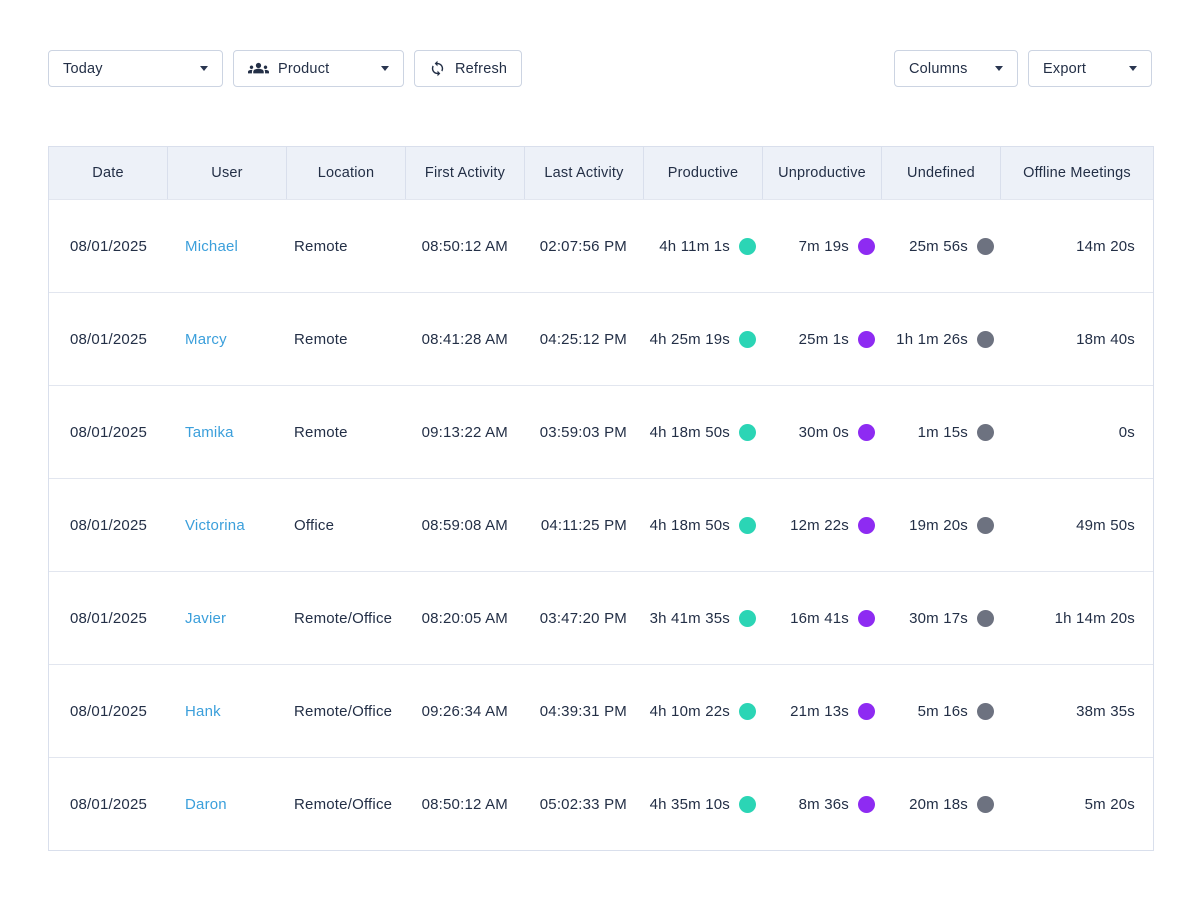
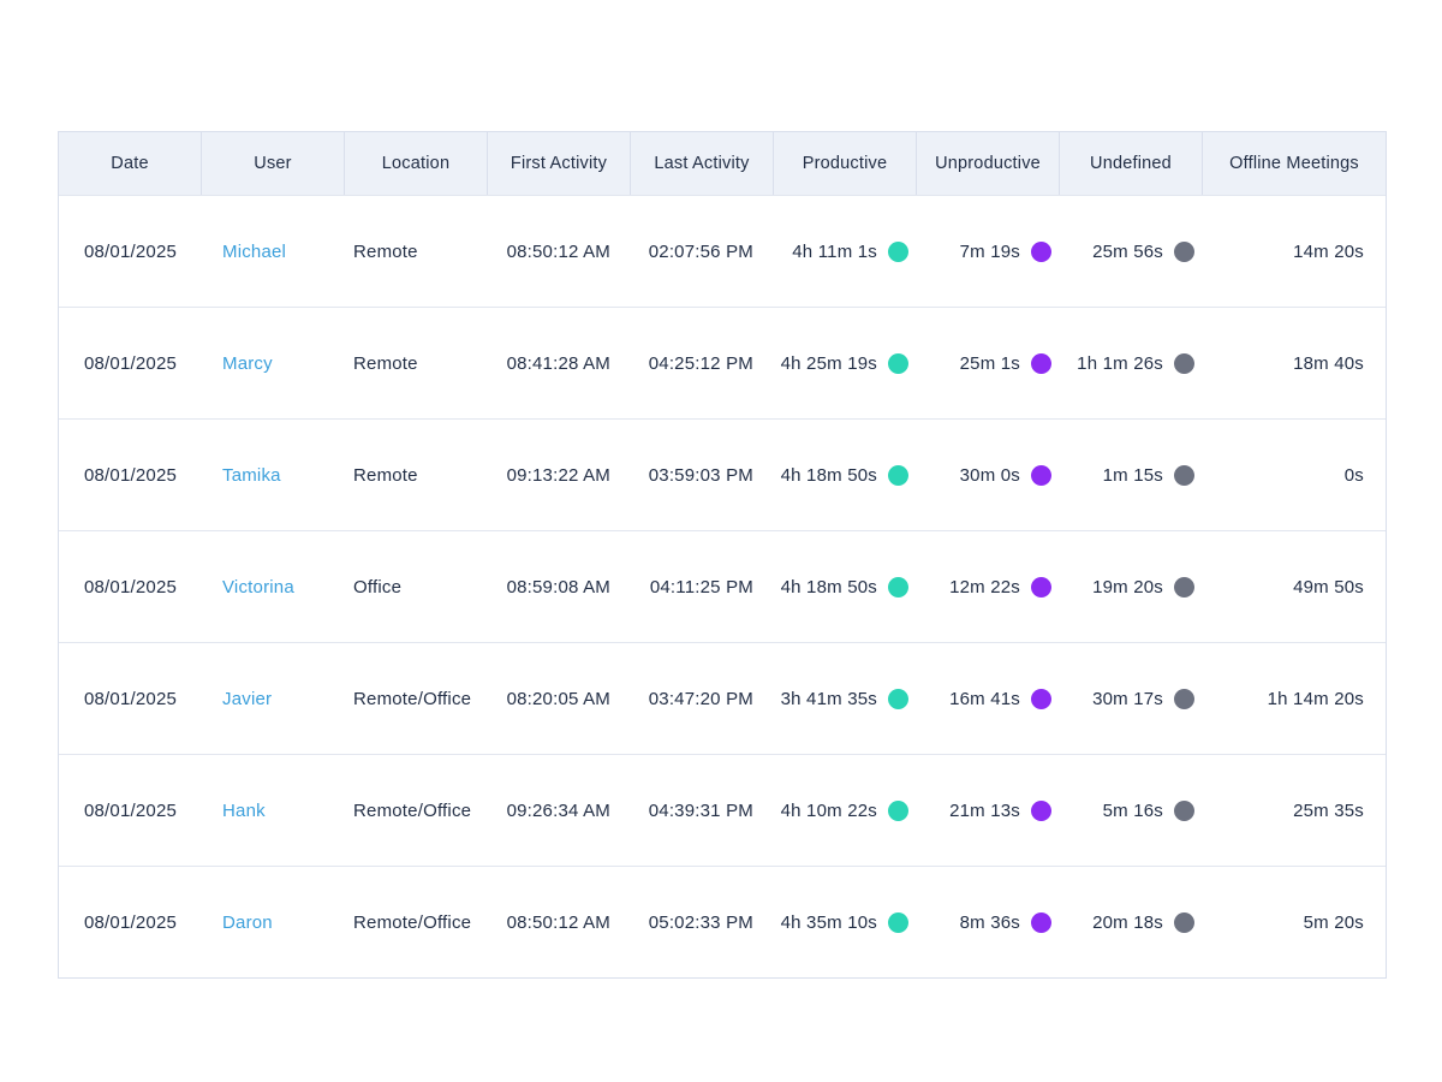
- Today
- Product
- Refresh
- Columns
- Export
  Date	User	Location	First Activity	Last Activity	Productive	Unproductive	Undefined	Offline Meetings
  08/01/2025	Michael	Remote	08:50:12 AM	02:07:56 PM	4h 11m 1s	7m 19s	25m 56s	14m 20s
  08/01/2025	Marcy	Remote	08:41:28 AM	04:25:12 PM	4h 25m 19s	25m 1s	1h 1m 26s	18m 40s
  08/01/2025	Tamika	Remote	09:13:22 AM	03:59:03 PM	4h 18m 50s	30m 0s	1m 15s	0s
  08/01/2025	Victorina	Office	08:59:08 AM	04:11:25 PM	4h 18m 50s	12m 22s	19m 20s	49m 50s
  08/01/2025	Javier	Remote/Office	08:20:05 AM	03:47:20 PM	3h 41m 35s	16m 41s	30m 17s	1h 14m 20s
- 08/01/2025	Hank	Remote/Office	09:26:34 AM	04:39:31 PM	4h 10m 22s	21m 13s	5m 16s	38m 35s
+ 08/01/2025	Hank	Remote/Office	09:26:34 AM	04:39:31 PM	4h 10m 22s	21m 13s	5m 16s	25m 35s
  08/01/2025	Daron	Remote/Office	08:50:12 AM	05:02:33 PM	4h 35m 10s	8m 36s	20m 18s	5m 20s
